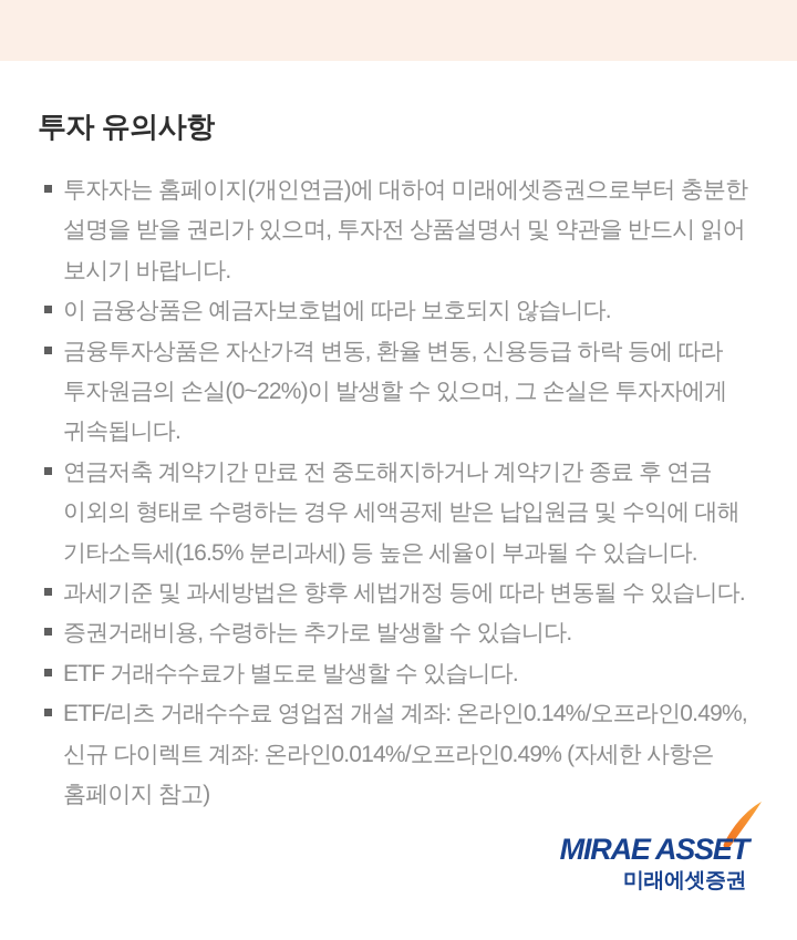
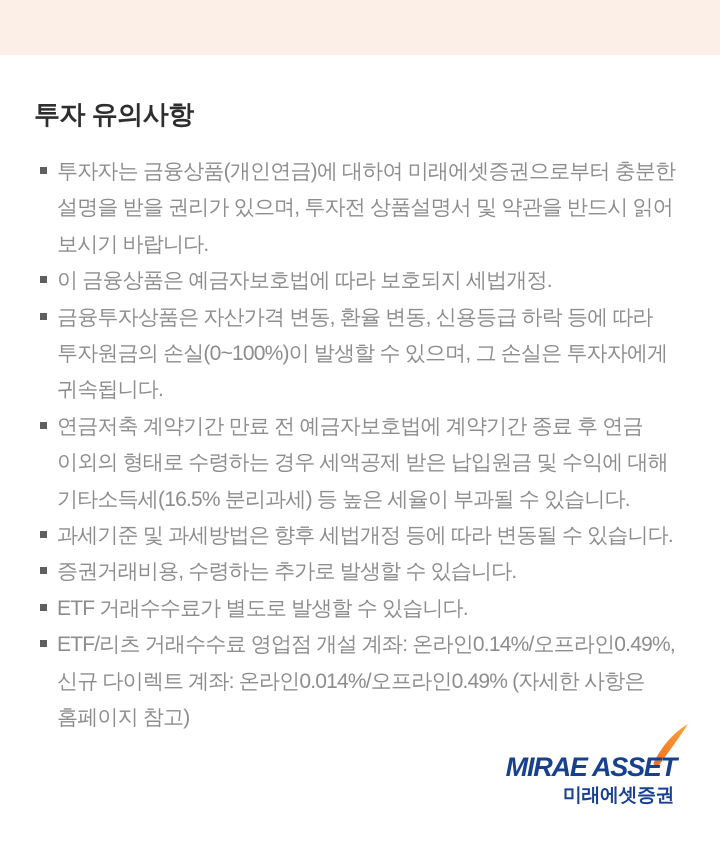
  투자 유의사항
- 투자자는 홈페이지(개인연금)에 대하여 미래에셋증권으로부터 충분한 설명을 받을 권리가 있으며, 투자전 상품설명서 및 약관을 반드시 읽어 보시기 바랍니다.
+ 투자자는 금융상품(개인연금)에 대하여 미래에셋증권으로부터 충분한 설명을 받을 권리가 있으며, 투자전 상품설명서 및 약관을 반드시 읽어 보시기 바랍니다.
- 이 금융상품은 예금자보호법에 따라 보호되지 않습니다.
+ 이 금융상품은 예금자보호법에 따라 보호되지 세법개정.
- 금융투자상품은 자산가격 변동, 환율 변동, 신용등급 하락 등에 따라 투자원금의 손실(0~22%)이 발생할 수 있으며, 그 손실은 투자자에게 귀속됩니다.
+ 금융투자상품은 자산가격 변동, 환율 변동, 신용등급 하락 등에 따라 투자원금의 손실(0~100%)이 발생할 수 있으며, 그 손실은 투자자에게 귀속됩니다.
- 연금저축 계약기간 만료 전 중도해지하거나 계약기간 종료 후 연금 이외의 형태로 수령하는 경우 세액공제 받은 납입원금 및 수익에 대해 기타소득세(16.5% 분리과세) 등 높은 세율이 부과될 수 있습니다.
+ 연금저축 계약기간 만료 전 예금자보호법에 계약기간 종료 후 연금 이외의 형태로 수령하는 경우 세액공제 받은 납입원금 및 수익에 대해 기타소득세(16.5% 분리과세) 등 높은 세율이 부과될 수 있습니다.
  과세기준 및 과세방법은 향후 세법개정 등에 따라 변동될 수 있습니다.
  증권거래비용, 수령하는 추가로 발생할 수 있습니다.
  ETF 거래수수료가 별도로 발생할 수 있습니다.
  ETF/리츠 거래수수료 영업점 개설 계좌: 온라인0.14%/오프라인0.49%, 신규 다이렉트 계좌: 온라인0.014%/오프라인0.49% (자세한 사항은 홈페이지 참고)
  MIRAE ASSET
  미래에셋증권
